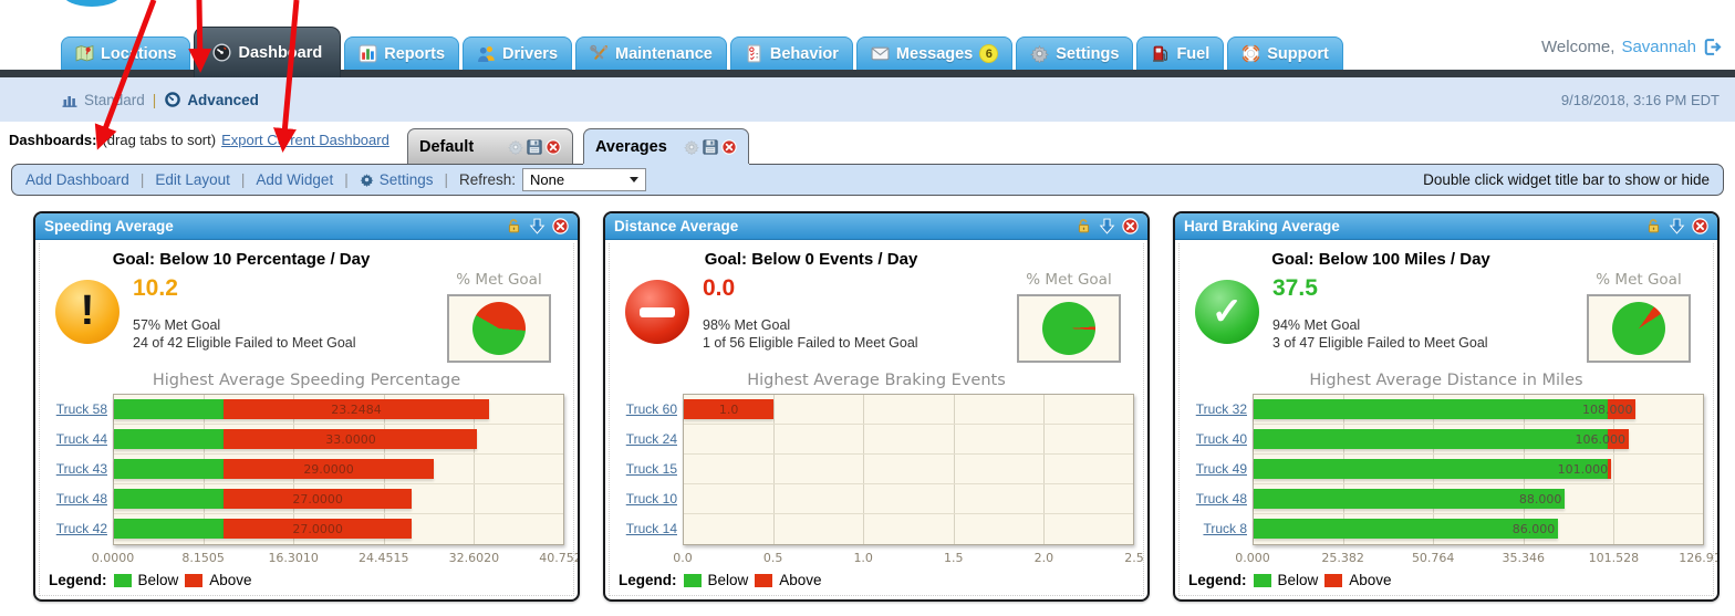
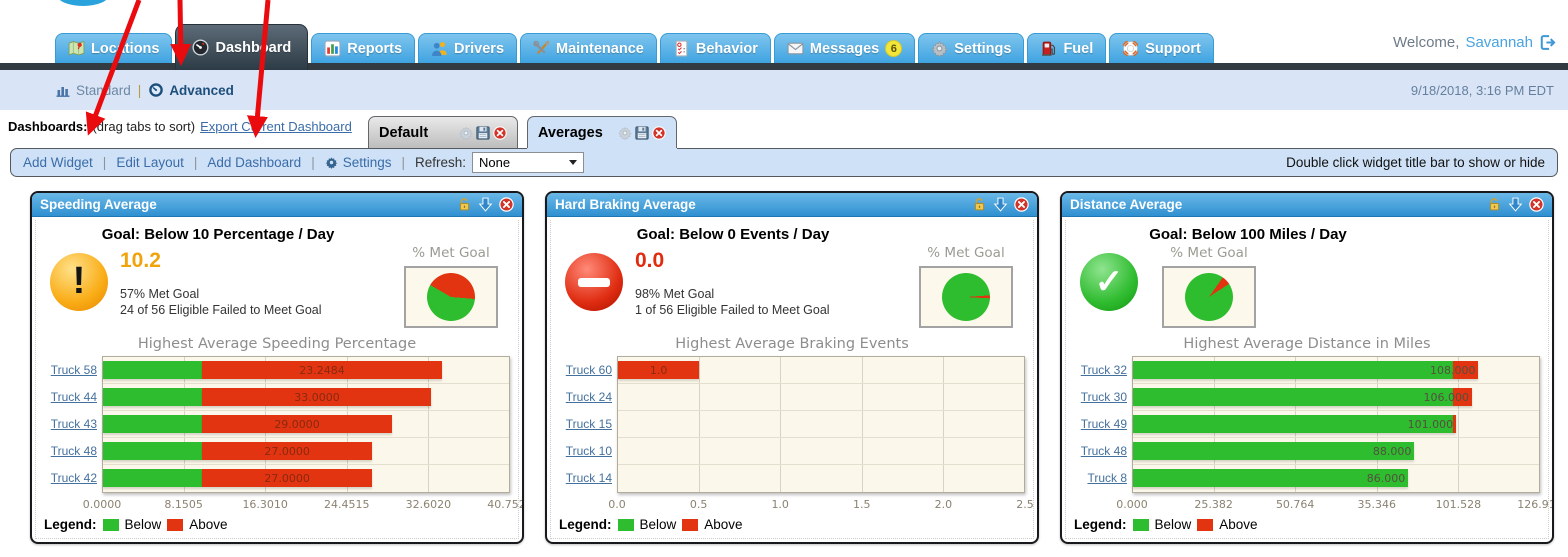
  Loctions
  Dashbard
  Reports
  Drivers
  Maintenance
  Behavior
  Messages
  6
  Settings
  Fuel
  Support
  Welcome,
  Savannah
  Stanard
  |
  Advanced
  9/18/2018, 3:16 PM EDT
  Dashboards:
  (drag tabs to sort)
  Export Crrent Dashboard
  Default
  Averages
- Add Dashboard
+ Add Widget
  |
  Edit Layout
  |
- Add Widget
+ Add Dashboard
  |
  Settings
  |
  Refresh:
  None
  Double click widget title bar to show or hide
  Speeding Average
  Goal: Below 10 Percentage / Day
  !
  10.2
  57% Met Goal
- 24 of 42 Eligible Failed to Meet Goal
+ 24 of 56 Eligible Failed to Meet Goal
  % Met Goal
  Highest Average Speeding Percentage
  Truck 58
  Truck 44
  Truck 43
  Truck 48
  Truck 42
  23.2484
  33.0000
  29.0000
  27.0000
  27.0000
  0.0000
  8.1505
  16.3010
  24.4515
  32.6020
  40.75
  Legend:
  Below
  Above
- Distance Average
+ Hard Braking Average
  Goal: Below 0 Events / Day
  0.0
  98% Met Goal
  1 of 56 Eligible Failed to Meet Goal
  % Met Goal
  Highest Average Braking Events
  Truck 60
  Truck 24
  Truck 15
  Truck 10
  Truck 14
  1.0
  0.0
  0.5
  1.0
  1.5
  2.0
  2.5
  Legend:
  Below
  Above
- Hard Braking Average
+ Distance Average
  Goal: Below 100 Miles / Day
  ✓
- 37.5
- 94% Met Goal
- 3 of 47 Eligible Failed to Meet Goal
  % Met Goal
  Highest Average Distance in Miles
  Truck 32
- Truck 40
+ Truck 30
  Truck 49
  Truck 48
  Truck 8
  108.000
  106.000
  101.000
  88.000
  86.000
  0.000
  25.382
  50.764
  35.346
  101.528
  126.9
  Legend:
  Below
  Above
